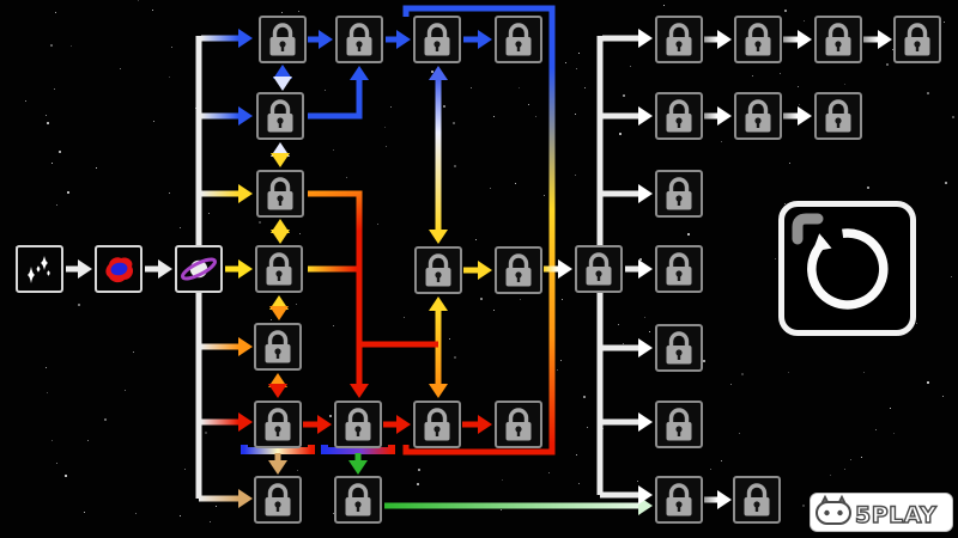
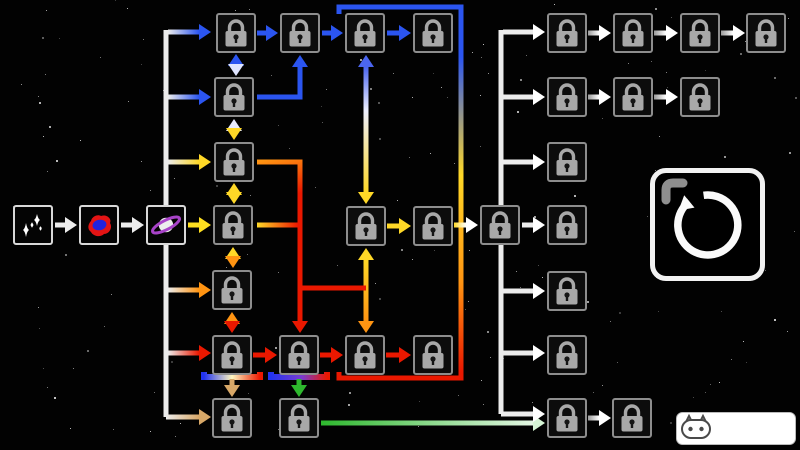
- 5PLAY
